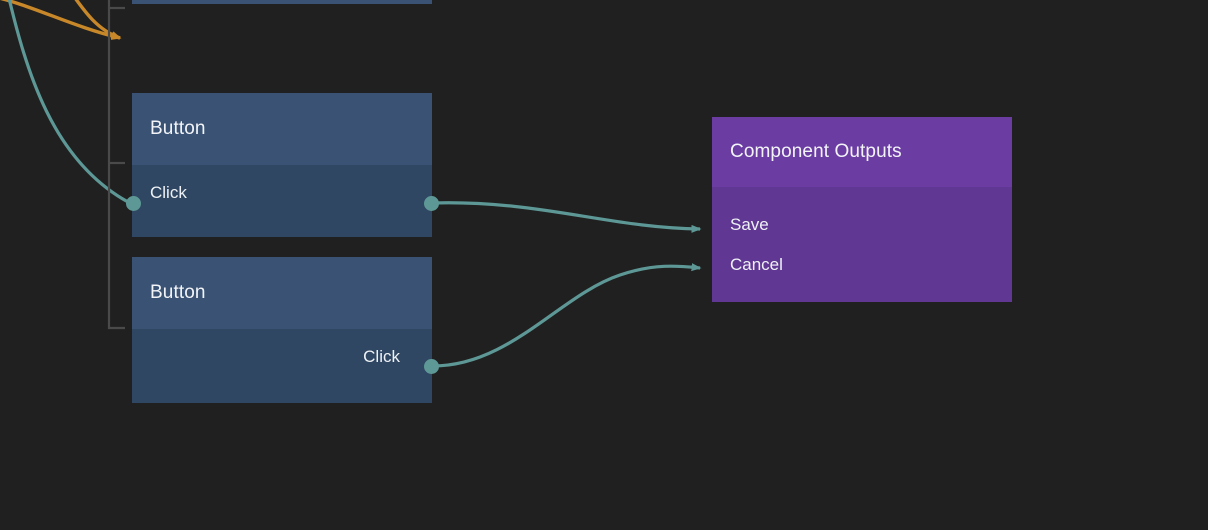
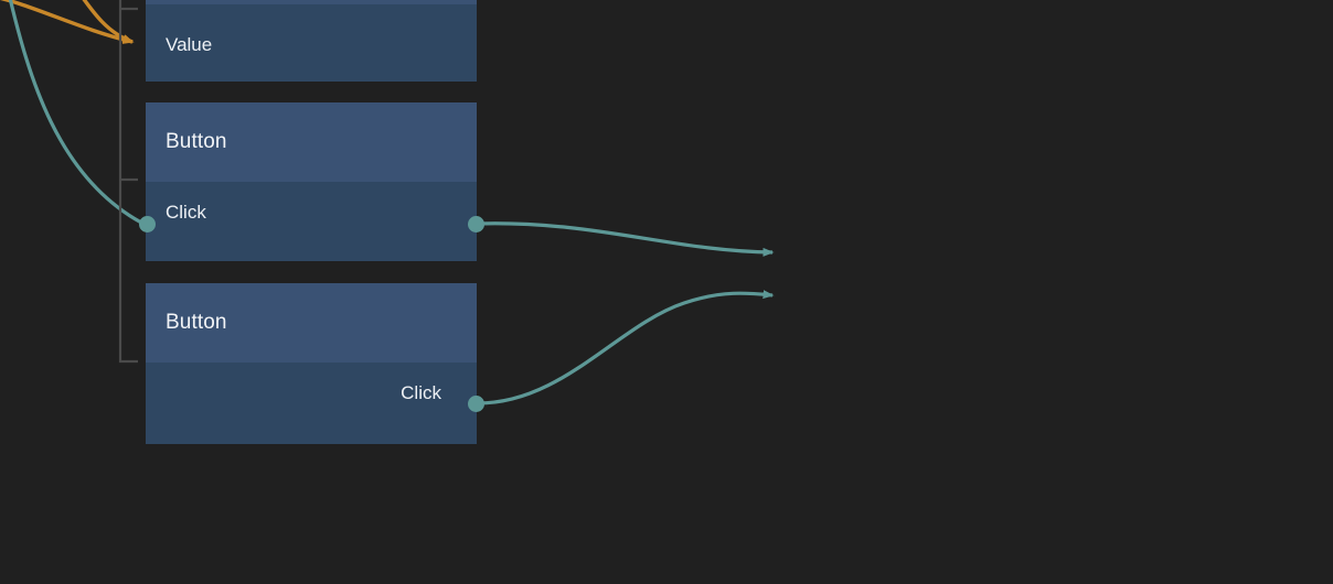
+ Value
  Button
  Click
  Button
  Click
- Component Outputs
- Save
- Cancel
